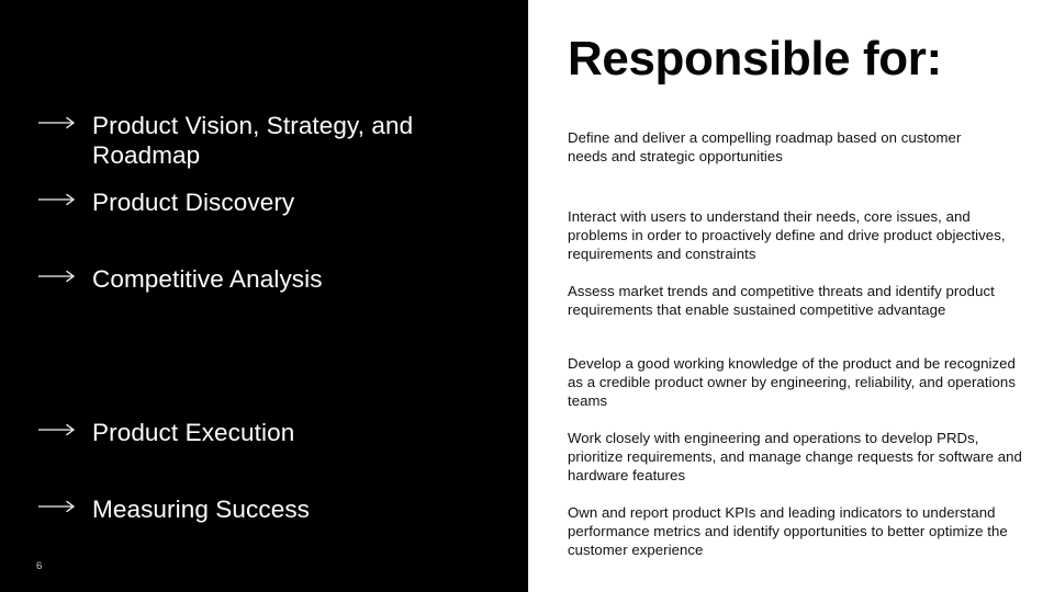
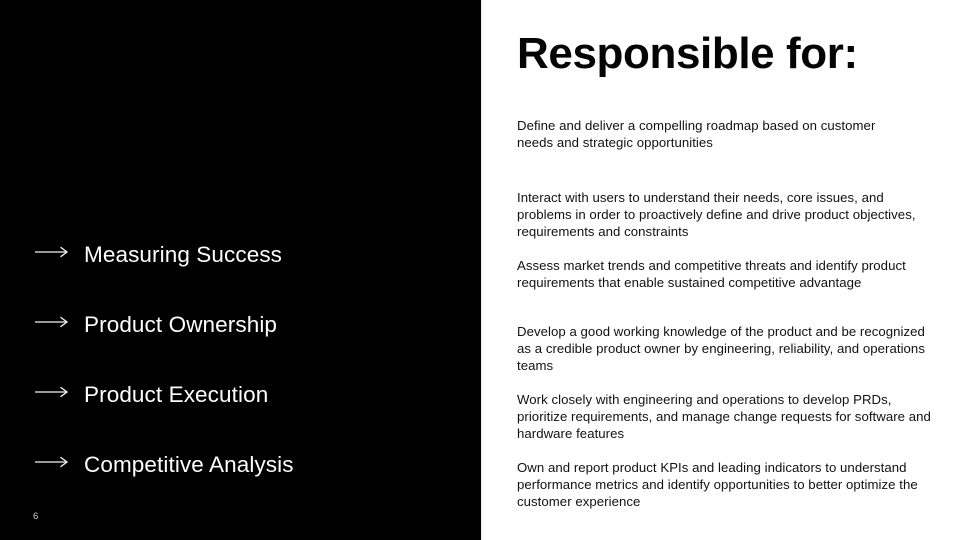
- Product Vision, Strategy, and Roadmap
- Product Discovery
- Competitive Analysis
+ Measuring Success
+ Product Ownership
  Product Execution
- Measuring Success
+ Competitive Analysis
  6
  Responsible for:
  Define and deliver a compelling roadmap based on customer needs and strategic opportunities
  Interact with users to understand their needs, core issues, and problems in order to proactively define and drive product objectives, requirements and constraints
  Assess market trends and competitive threats and identify product requirements that enable sustained competitive advantage
  Develop a good working knowledge of the product and be recognized as a credible product owner by engineering, reliability, and operations teams
  Work closely with engineering and operations to develop PRDs, prioritize requirements, and manage change requests for software and hardware features
  Own and report product KPIs and leading indicators to understand performance metrics and identify opportunities to better optimize the customer experience
